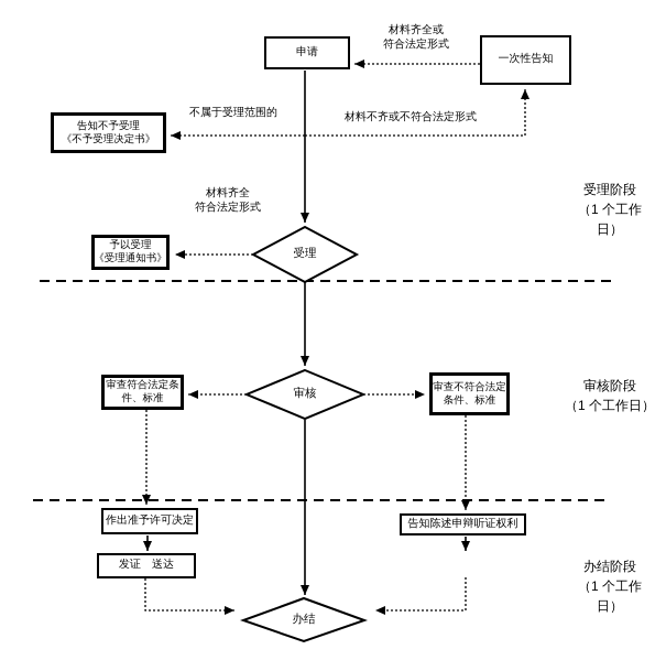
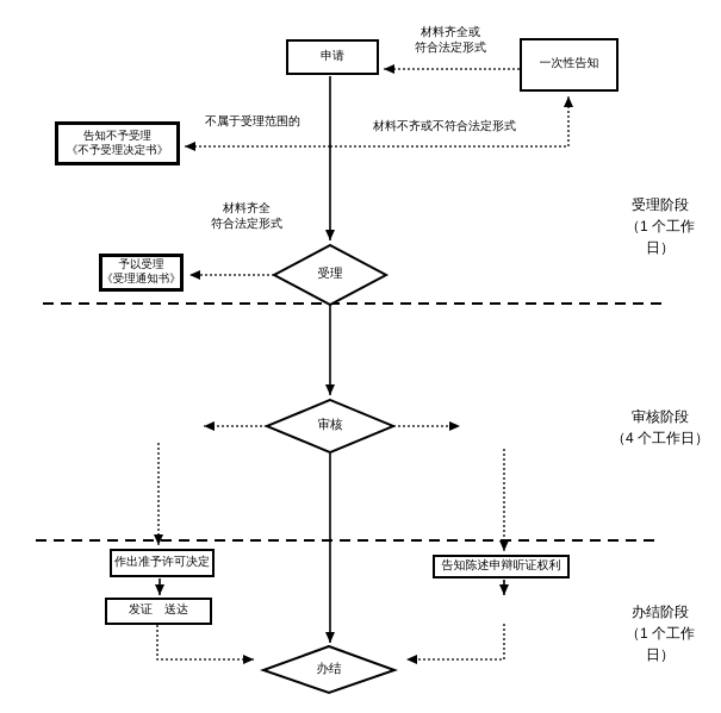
  申请
  一次性告知
  告知不予受理
  《不予受理决定书》
  予以受理
  《受理通知书》
- 审查符合法定条
- 件、标准
- 审查不符合法定
- 条件、标准
  作出准予许可决定
  发证 送达
  告知陈述申辩听证权利
  受理
  审核
  办结
  材料齐全或
  符合法定形式
  不属于受理范围的
  材料不齐或不符合法定形式
  材料齐全
  符合法定形式
  受理阶段
  （1 个工作
  日）
  审核阶段
- （1 个工作日）
+ （4 个工作日）
  办结阶段
  （1 个工作
  日）
